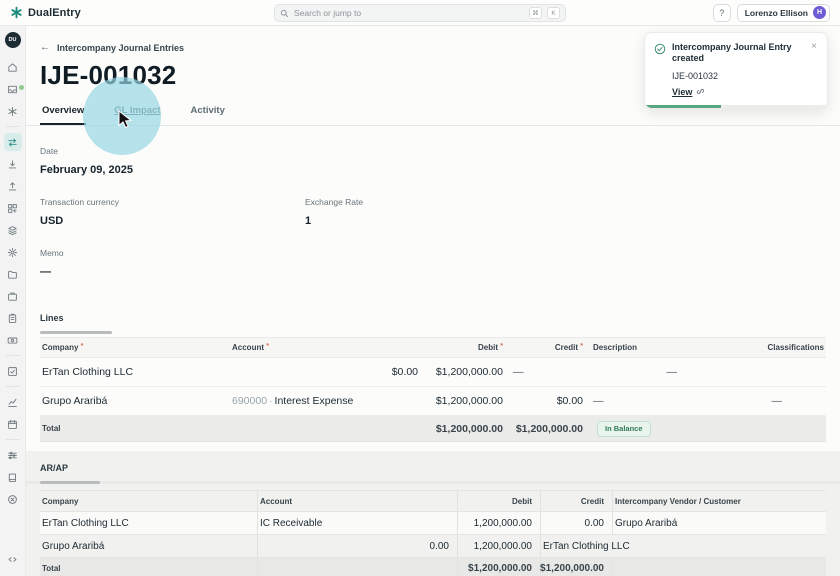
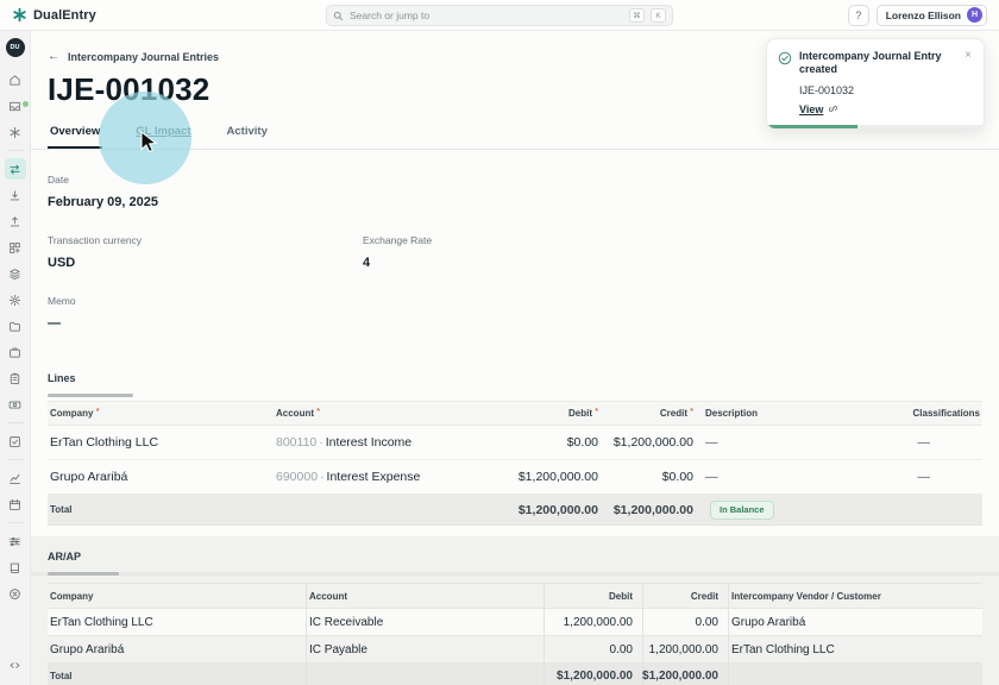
  DualEntry
  Search or jump to
  ?
  Lorenzo Ellison
  ←
  Intercompany Journal Entries
  IJE-001032
  Overview
  GL Impact
  Activity
  Date
  February 09, 2025
  Transaction currency
  USD
  Exchange Rate
- 1
+ 4
  Memo
  —
  Lines
  Company
  Account
  Debit
  Credit
  Description
  Classifications
  ErTan Clothing LLC
+ 800110 · Interest Income
  $0.00
  $1,200,000.00
  —
  —
  Grupo Araribá
  690000 · Interest Expense
  $1,200,000.00
  $0.00
  —
  —
  Total
  $1,200,000.00
  $1,200,000.00
  In Balance
  AR/AP
  Company
  Account
  Debit
  Credit
  Intercompany Vendor / Customer
  ErTan Clothing LLC
  IC Receivable
  1,200,000.00
  0.00
  Grupo Araribá
  Grupo Araribá
+ IC Payable
  0.00
  1,200,000.00
  ErTan Clothing LLC
  Total
  $1,200,000.00
  $1,200,000.00
  Intercompany Journal Entry created
  ×
  IJE-001032
  View
